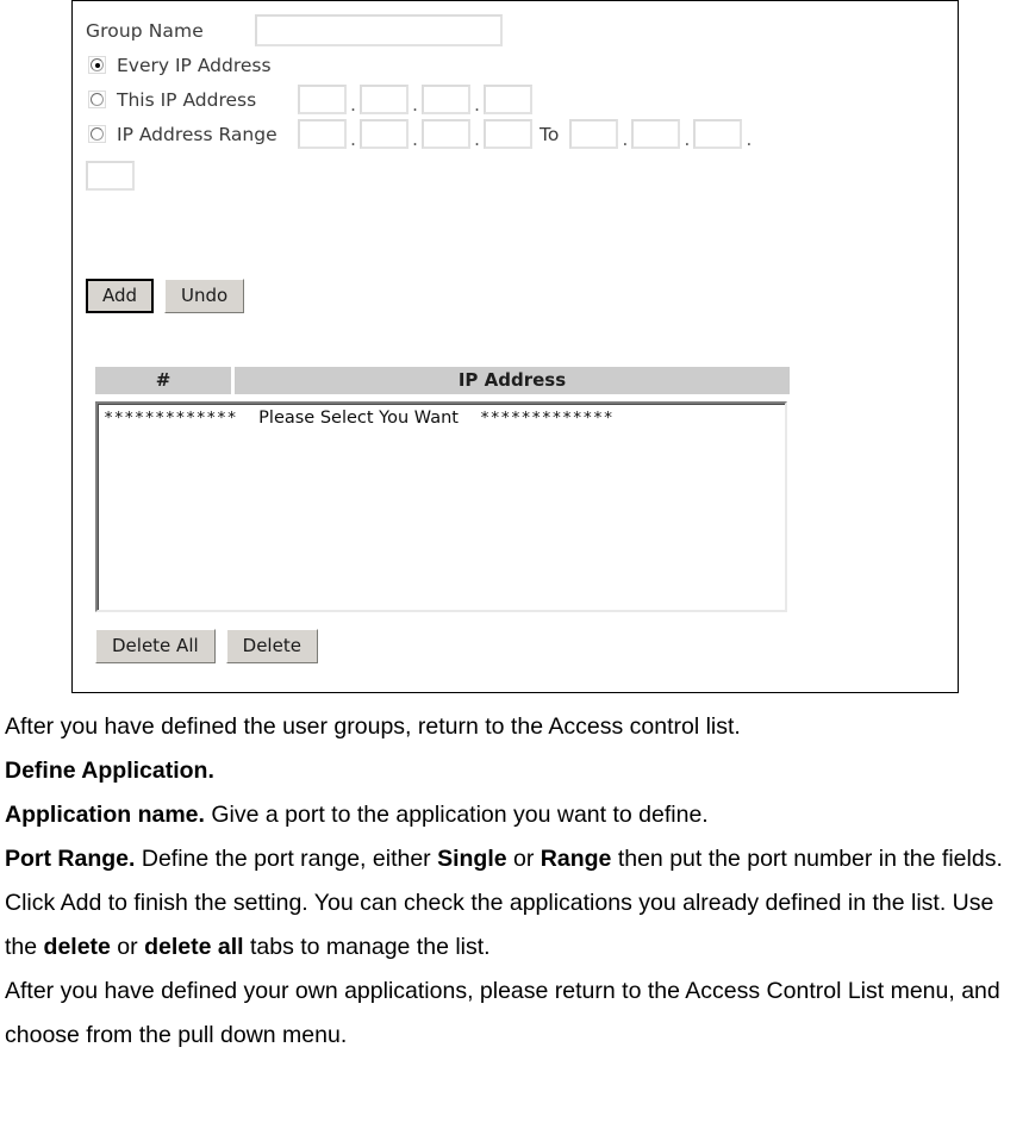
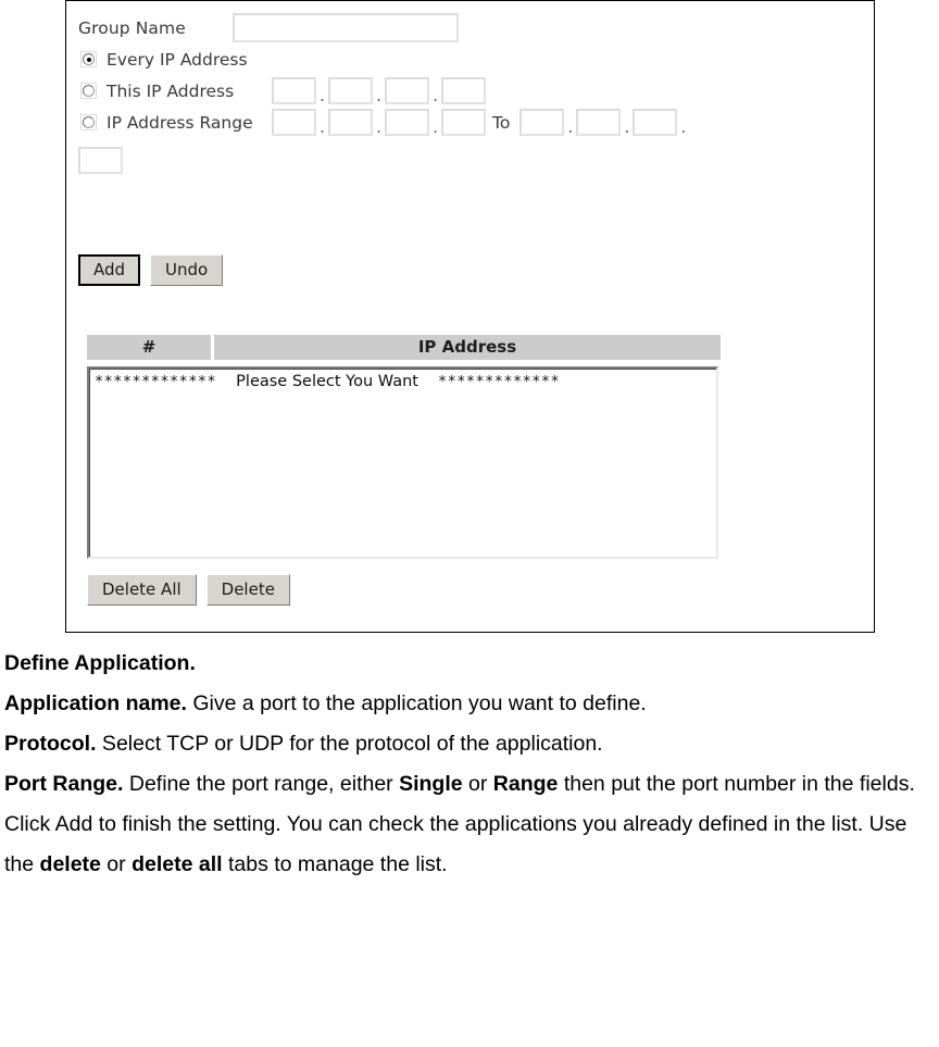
  Group Name
  Every IP Address
  This IP Address
  .
  .
  .
  IP Address Range
  .
  .
  .
  To
  .
  .
  .
  Add
  Undo
  #
  IP Address
  *************
  Please Select You Want
  *************
  Delete All
  Delete
- After you have defined the user groups, return to the Access control list.
  Define Application.
  Application name. Give a port to the application you want to define.
+ Protocol. Select TCP or UDP for the protocol of the application.
  Port Range. Define the port range, either Single or Range then put the port number in the fields. Click Add to finish the setting. You can check the applications you already defined in the list. Use the delete or delete all tabs to manage the list.
- After you have defined your own applications, please return to the Access Control List menu, and choose from the pull down menu.
